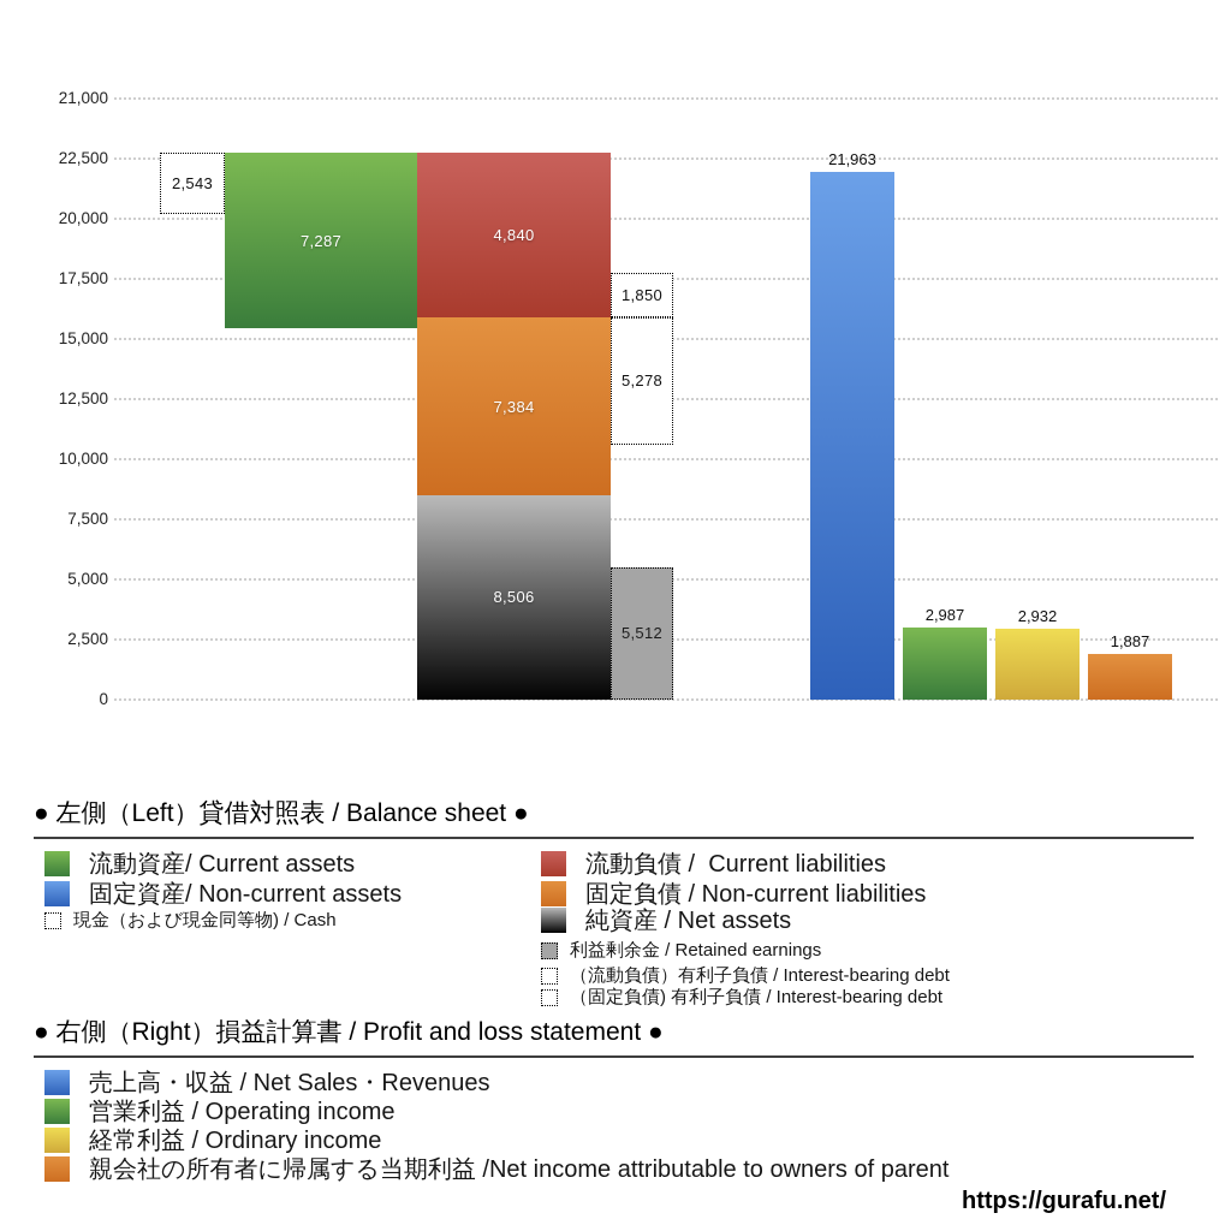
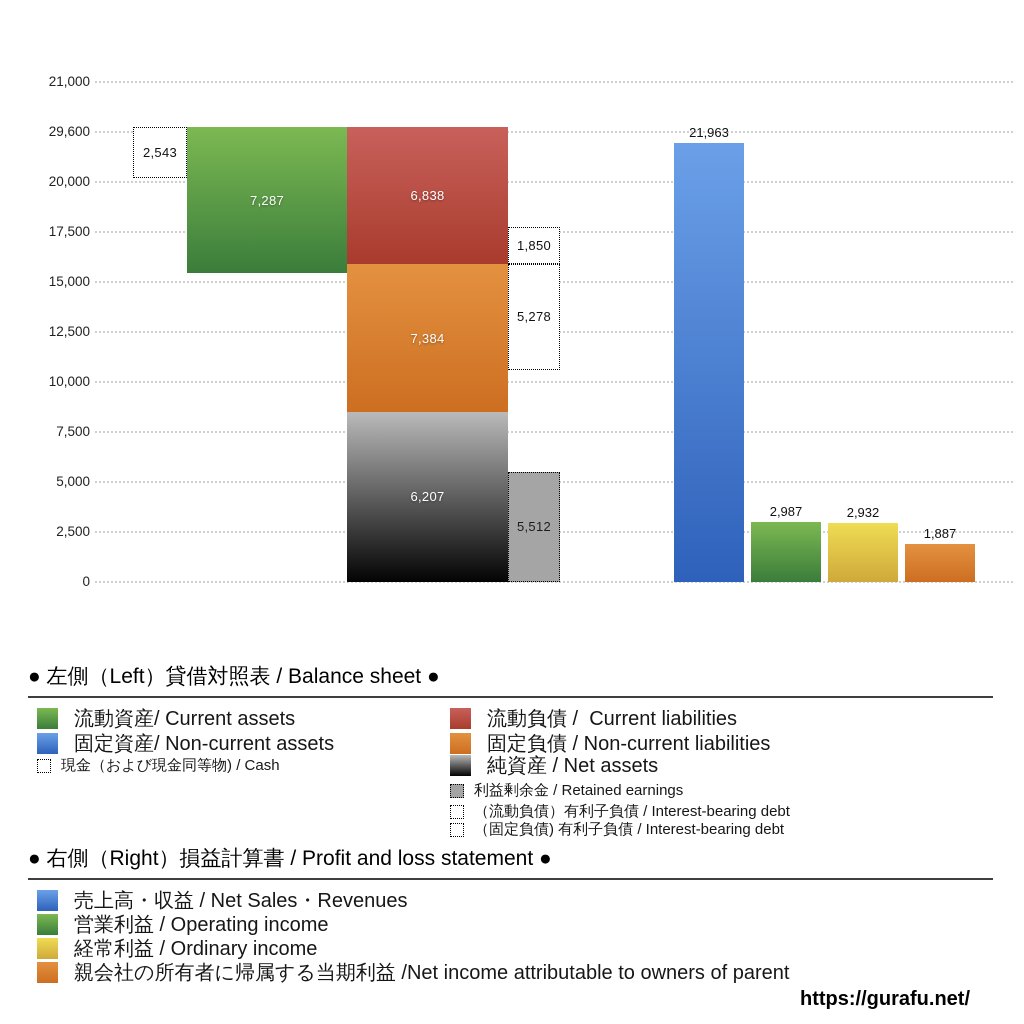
  0
  2,500
  5,000
  7,500
  10,000
  12,500
  15,000
  17,500
  20,000
- 22,500
+ 29,600
  21,000
  7,287
- 4,840
+ 6,838
  7,384
- 8,506
+ 6,207
  2,543
  1,850
  5,278
  5,512
  21,963
  2,987
  2,932
  1,887
  ● 左側（Left）貸借対照表 / Balance sheet ●
  流動資産/ Current assets
  固定資産/ Non-current assets
  現金（および現金同等物) / Cash
  流動負債 / Current liabilities
  固定負債 / Non-current liabilities
  純資産 / Net assets
  利益剰余金 / Retained earnings
  （流動負債）有利子負債 / Interest-bearing debt
  （固定負債) 有利子負債 / Interest-bearing debt
  ● 右側（Right）損益計算書 / Profit and loss statement ●
  売上高・収益 / Net Sales・Revenues
  営業利益 / Operating income
  経常利益 / Ordinary income
  親会社の所有者に帰属する当期利益 /Net income attributable to owners of parent
  https://gurafu.net/
